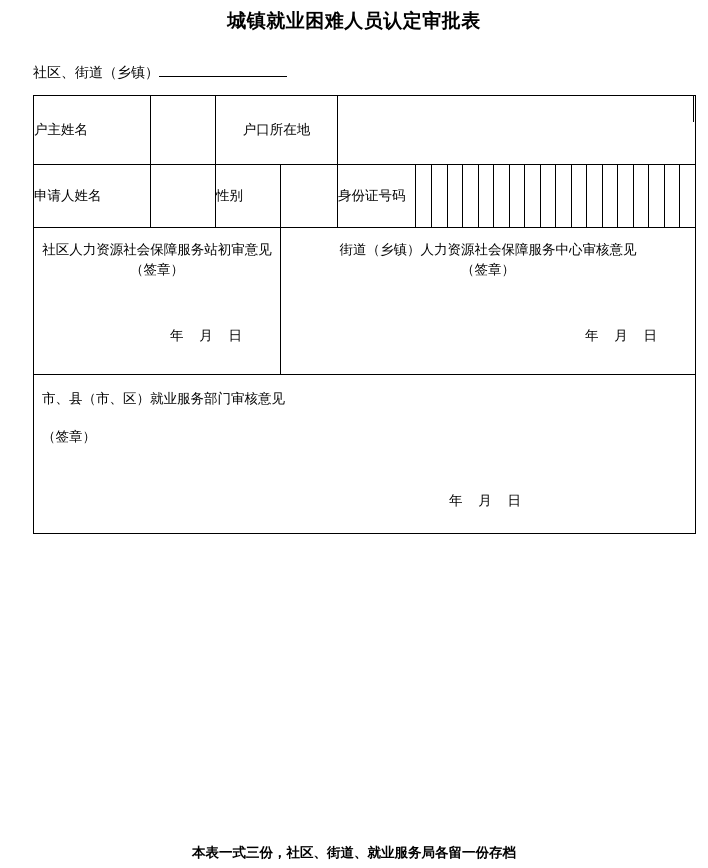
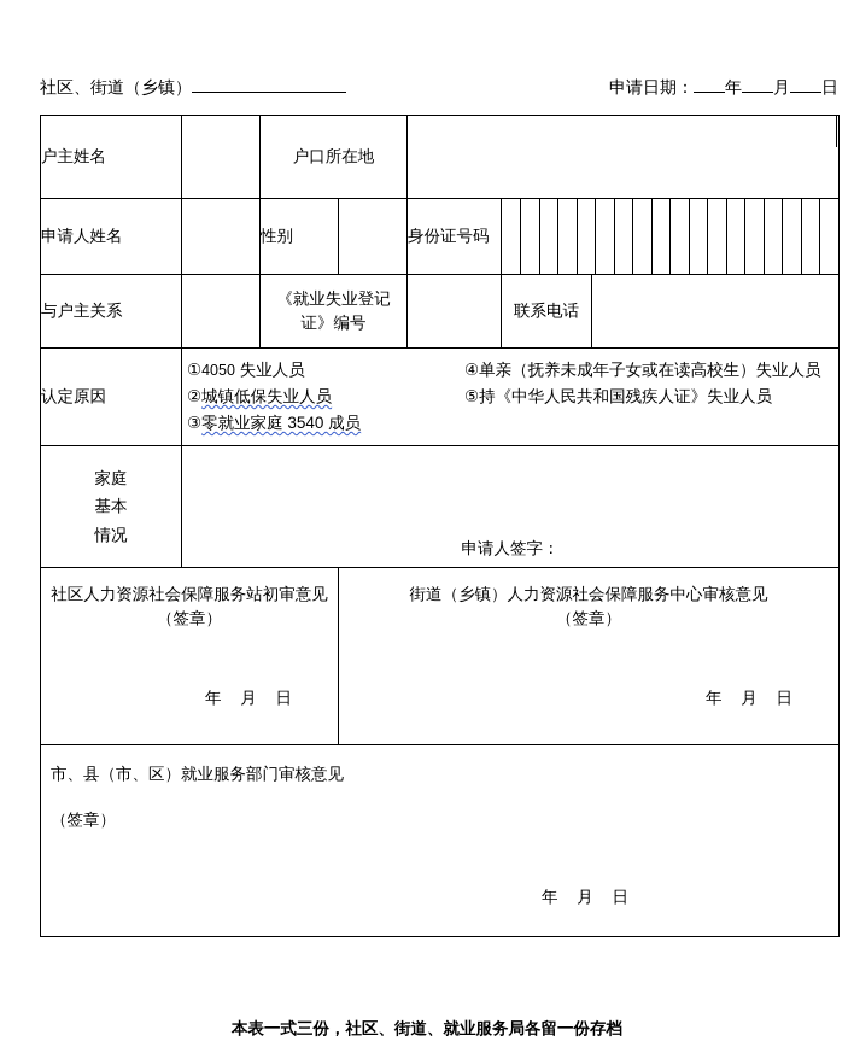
- 城镇就业困难人员认定审批表
  社区、街道（乡镇）
+ 申请日期： 年 月 日
  户主姓名		户口所在地
  申请人姓名		性别		身份证号码
+ 与户主关系		《就业失业登记证》编号		联系电话
+ 认定原因	①4050 失业人员 ②城镇低保失业人员 ③零就业家庭 3540 成员 ④单亲（抚养未成年子女或在读高校生）失业人员 ⑤持《中华人民共和国残疾人证》失业人员
+ 家庭 基本 情况	申请人签字：
  社区人力资源社会保障服务站初审意见 （签章） 年 月 日	街道（乡镇）人力资源社会保障服务中心审核意见 （签章） 年 月 日
  市、县（市、区）就业服务部门审核意见 （签章） 年 月 日
  本表一式三份，社区、街道、就业服务局各留一份存档
